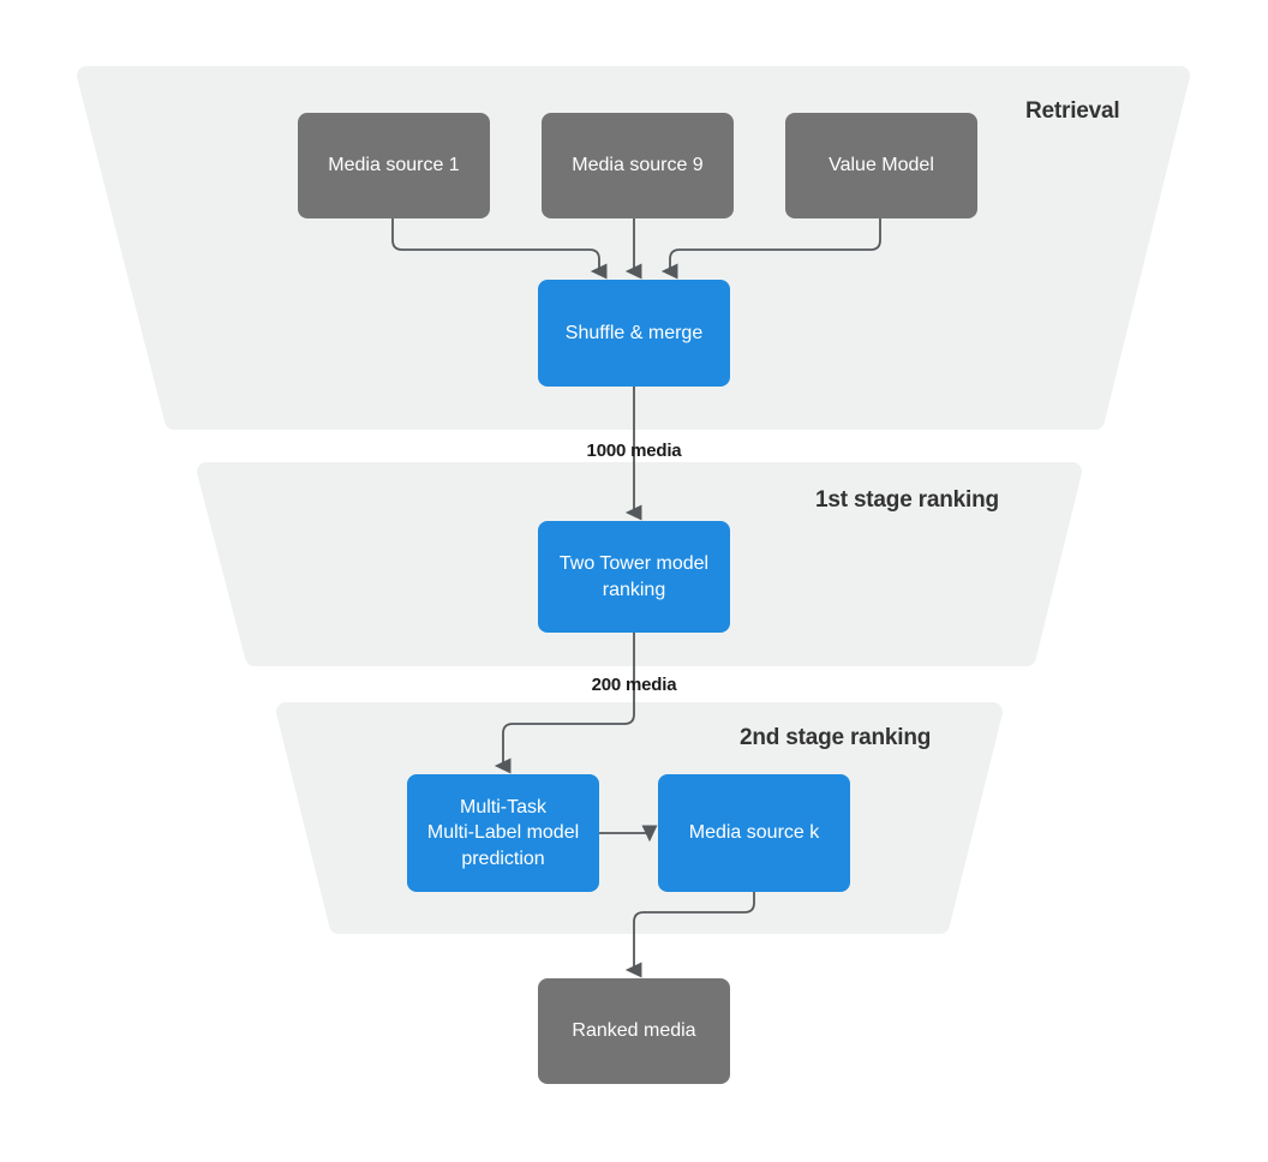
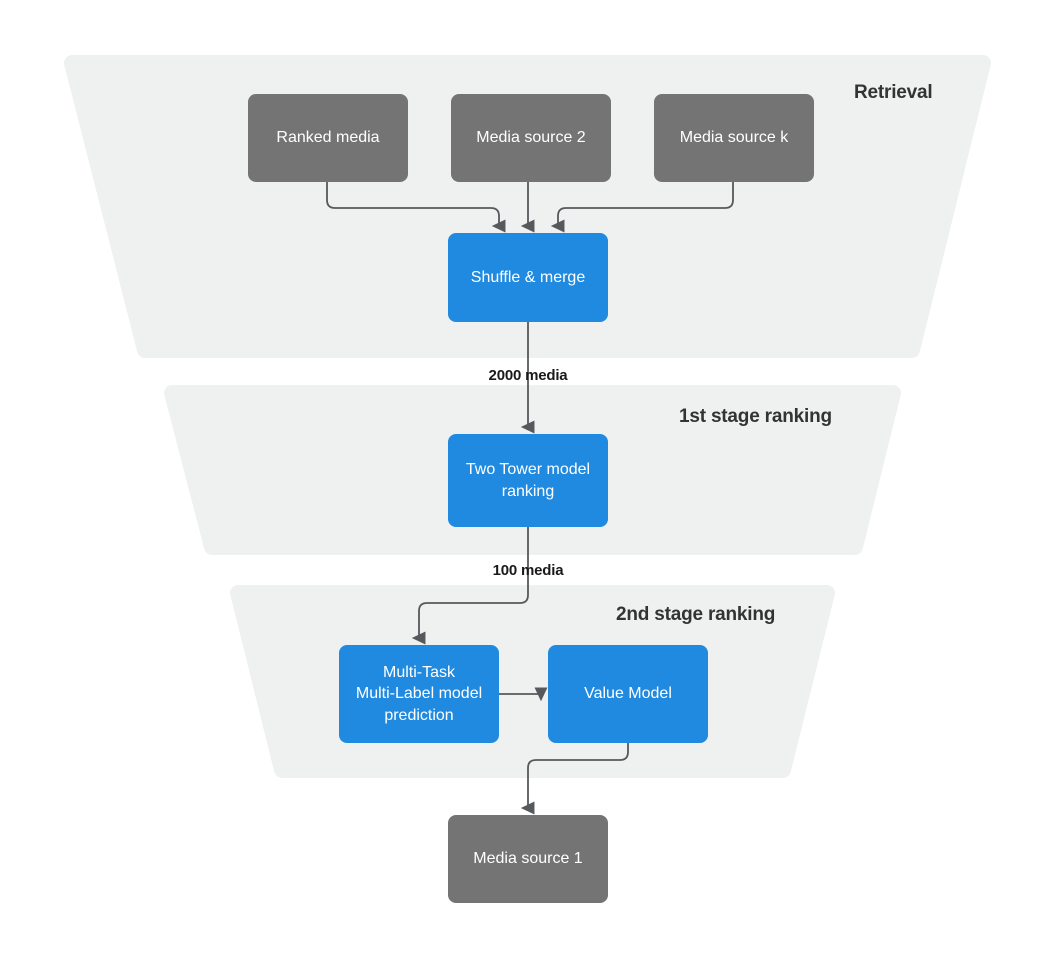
  Retrieval
  1st stage ranking
  2nd stage ranking
- Media source 1
+ Ranked media
- Media source 9
+ Media source 2
- Value Model
+ Media source k
  Shuffle & merge
  Two Tower model
  ranking
  Multi-Task
  Multi-Label model
  prediction
- Media source k
+ Value Model
- Ranked media
+ Media source 1
- 1000 media
+ 2000 media
- 200 media
+ 100 media
